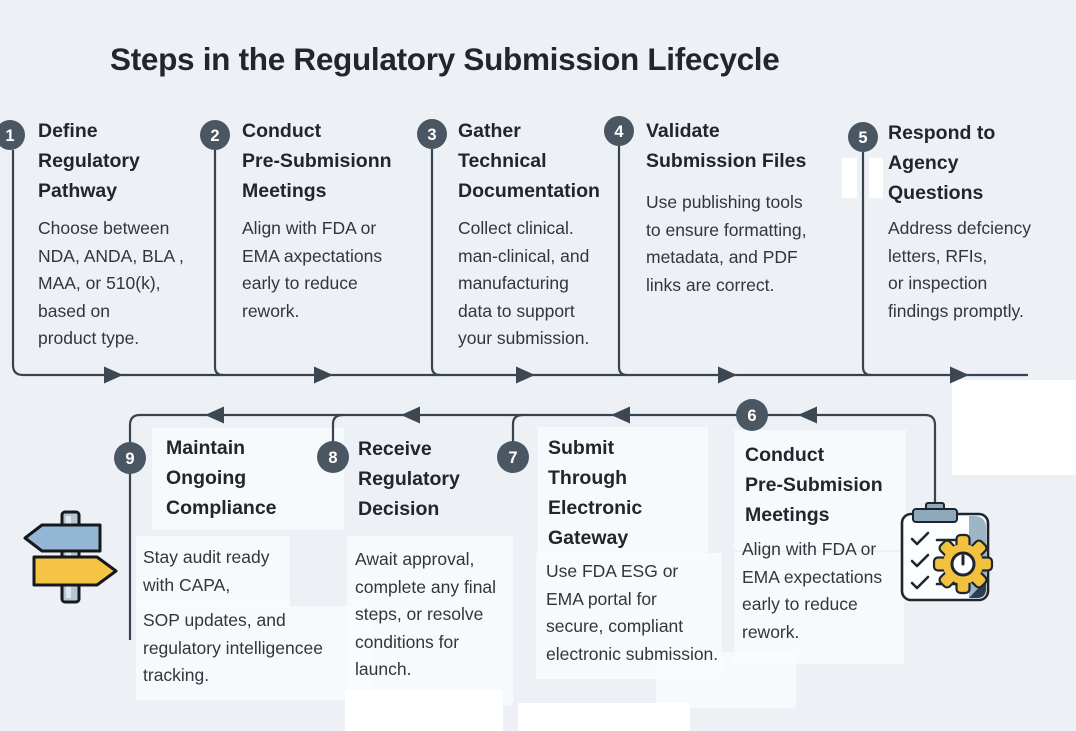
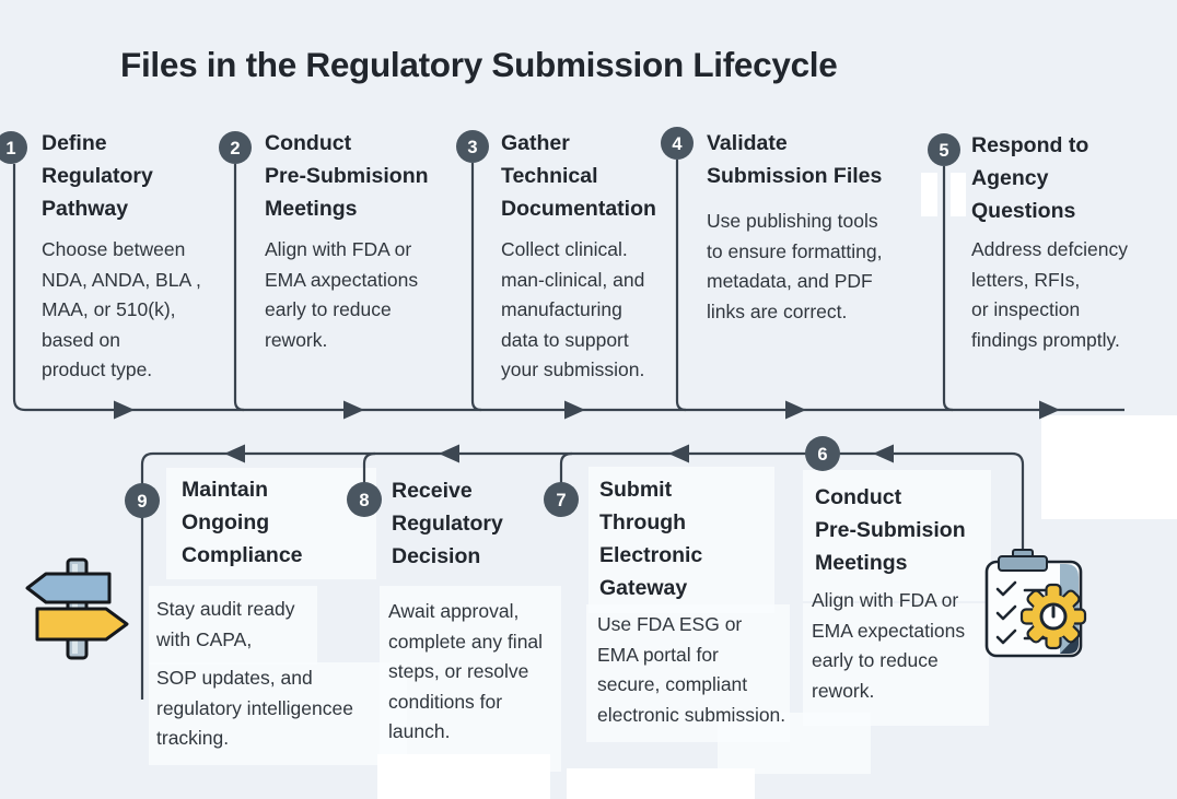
  1
  2
  3
  4
  5
  6
  7
  8
  9
- Steps in the Regulatory Submission Lifecycle
+ Files in the Regulatory Submission Lifecycle
  Define
  Regulatory
  Pathway
  Choose between
  NDA, ANDA, BLA ,
  MAA, or 510(k),
  based on
  product type.
  Conduct
  Pre-Submisionn
  Meetings
  Align with FDA or
  EMA axpectations
  early to reduce
  rework.
  Gather
  Technical
  Documentation
  Collect clinical.
  man-clinical, and
  manufacturing
  data to support
  your submission.
  Validate
  Submission Files
  Use publishing tools
  to ensure formatting,
  metadata, and PDF
  links are correct.
  Respond to
  Agency
  Questions
  Address defciency
  letters, RFIs,
  or inspection
  findings promptly.
  Conduct
  Pre-Submision
  Meetings
  Align with FDA or
  EMA expectations
  early to reduce
  rework.
  Submit
  Through
  Electronic
  Gateway
  Use FDA ESG or
  EMA portal for
  secure, compliant
  electronic submission.
  Receive
  Regulatory
  Decision
  Await approval,
  complete any final
  steps, or resolve
  conditions for
  launch.
  Maintain
  Ongoing
  Compliance
  Stay audit ready
  with CAPA,
  SOP updates, and
  regulatory intelligencee
  tracking.
